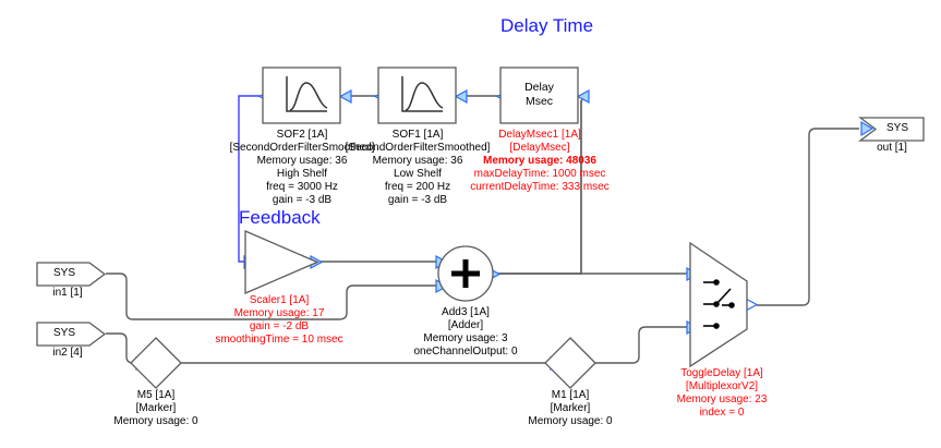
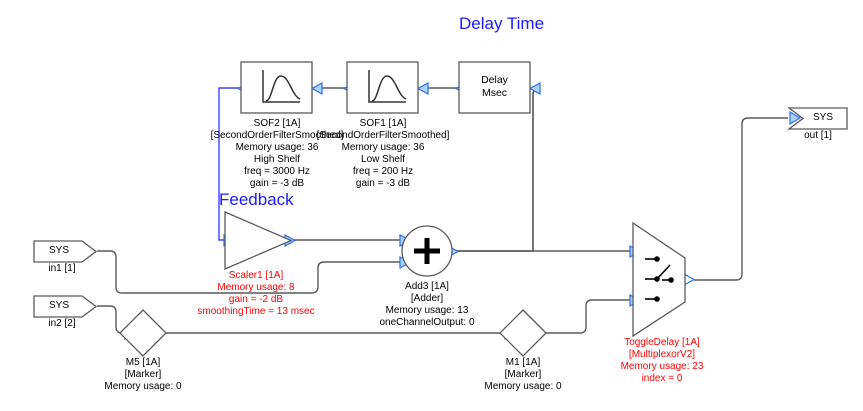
  Delay
  Msec
  SYS
  in1 [1]
  SYS
- in2 [4]
+ in2 [2]
  SYS
  out [1]
  SOF2 [1A]
  [SecondOrderFilterSmoothed]
  Memory usage: 36
  High Shelf
  freq = 3000 Hz
  gain = -3 dB
  SOF1 [1A]
  [SecondOrderFilterSmoothed]
  Memory usage: 36
  Low Shelf
  freq = 200 Hz
  gain = -3 dB
- DelayMsec1 [1A]
- [DelayMsec]
- Memory usage: 48036
- maxDelayTime: 1000 msec
- currentDelayTime: 333 msec
  Scaler1 [1A]
- Memory usage: 17
+ Memory usage: 8
  gain = -2 dB
- smoothingTime = 10 msec
+ smoothingTime = 13 msec
  Add3 [1A]
  [Adder]
- Memory usage: 3
+ Memory usage: 13
  oneChannelOutput: 0
  M5 [1A]
  [Marker]
  Memory usage: 0
  M1 [1A]
  [Marker]
  Memory usage: 0
  ToggleDelay [1A]
  [MultiplexorV2]
  Memory usage: 23
  index = 0
  Delay Time
  Feedback
